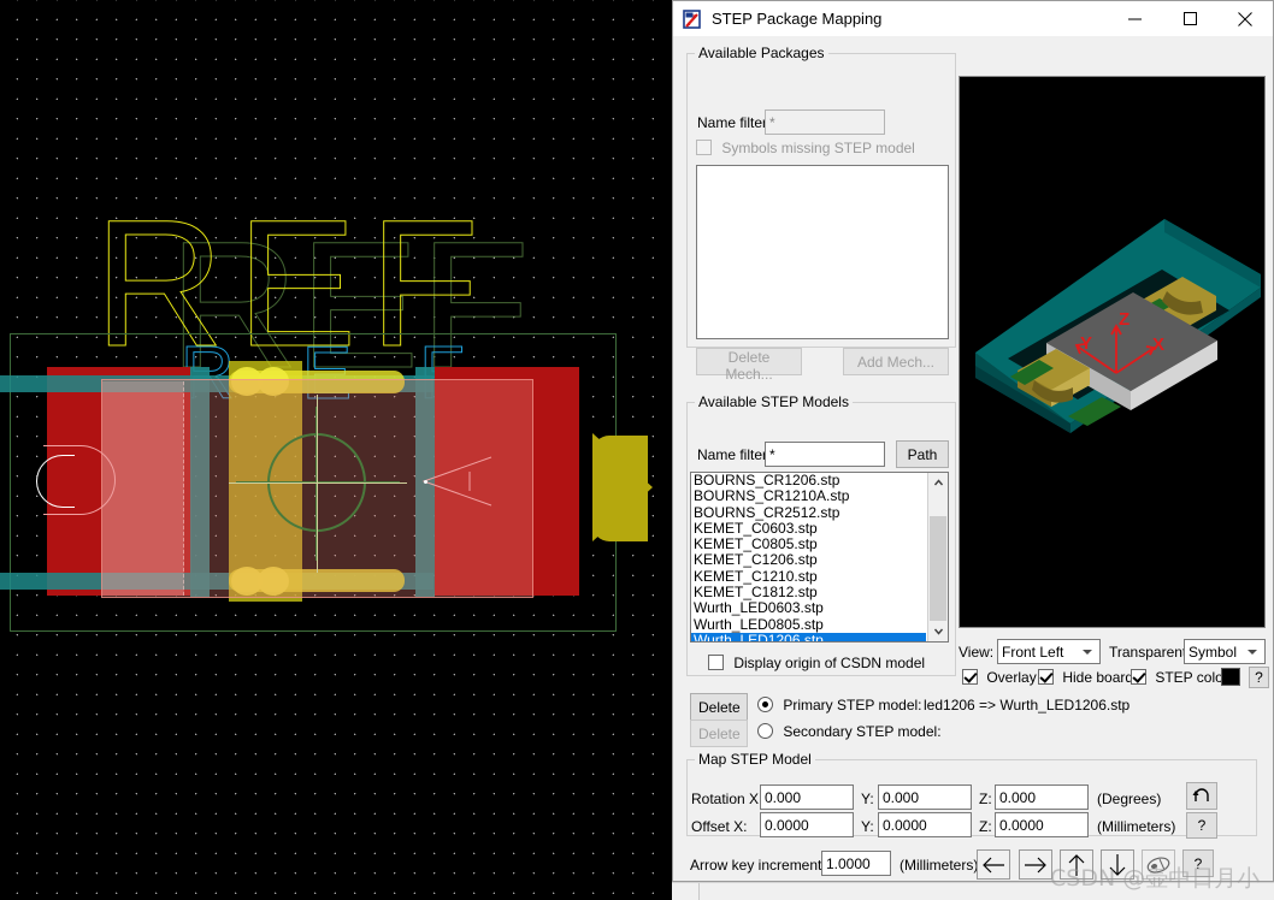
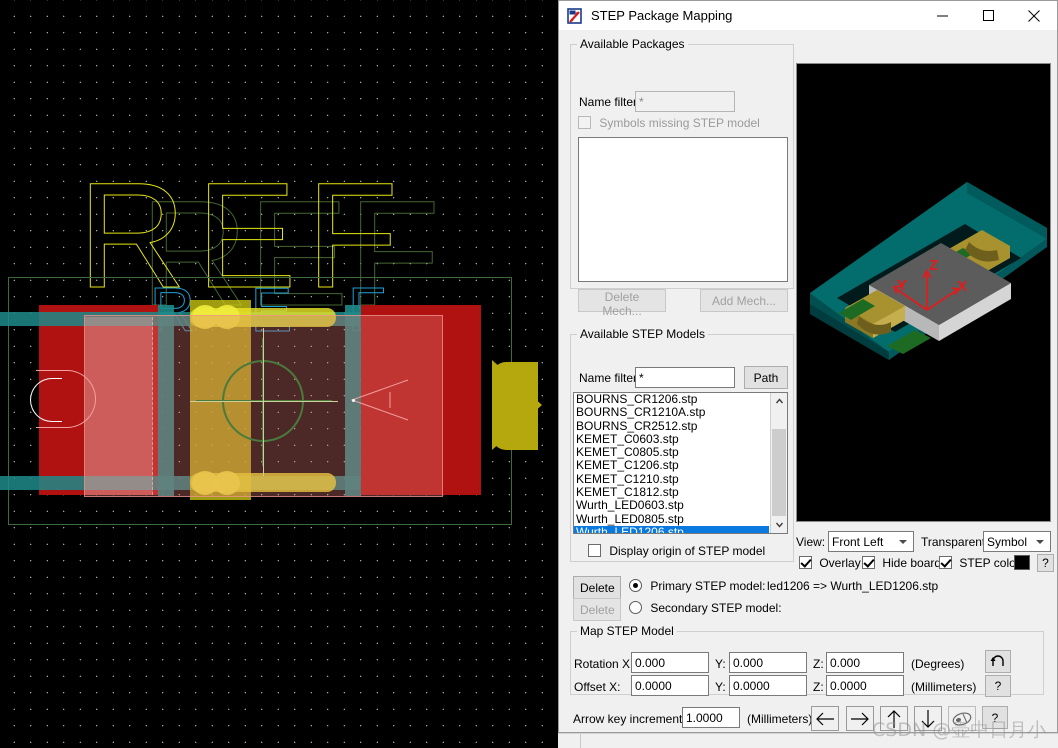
  REF
  STEP Package Mapping
  Available Packages
  Name filte
  *
  Symbols missing STEP model
  Delete Mech...
  Add Mech...
  Available STEP Models
  Name filte
  *
  Path
  BOURNS_CR1206.stp
  BOURNS_CR1210A.stp
  BOURNS_CR2512.stp
  KEMET_C0603.stp
  KEMET_C0805.stp
  KEMET_C1206.stp
  KEMET_C1210.stp
  KEMET_C1812.stp
  Wurth_LED0603.stp
  Wurth_LED0805.stp
  Wurth_LED1206.stp
- Display origin of CSDN model
+ Display origin of STEP model
  Delete
  Primary STEP model:
  led1206 => Wurth_LED1206.stp
  Delete
  Secondary STEP model:
  Z
  Y
  X
  View:
  Front Left
  Transparen
  Symbol
  Overlay
  Hide board
  STEP colo
  ?
  Map STEP Model
  Rotation X
  0.000
  Y:
  0.000
  Z:
  0.000
  (Degrees)
  Offset X:
  0.0000
  Y:
  0.0000
  Z:
  0.0000
  (Millimeters)
  ?
  Arrow key increment
  1.0000
  (Millimeters
  ?
  CSDN @壶中日月小
